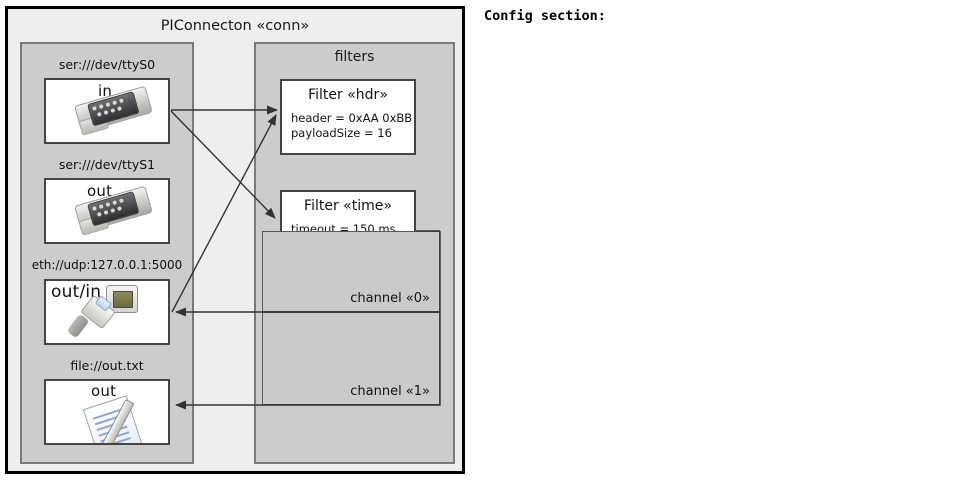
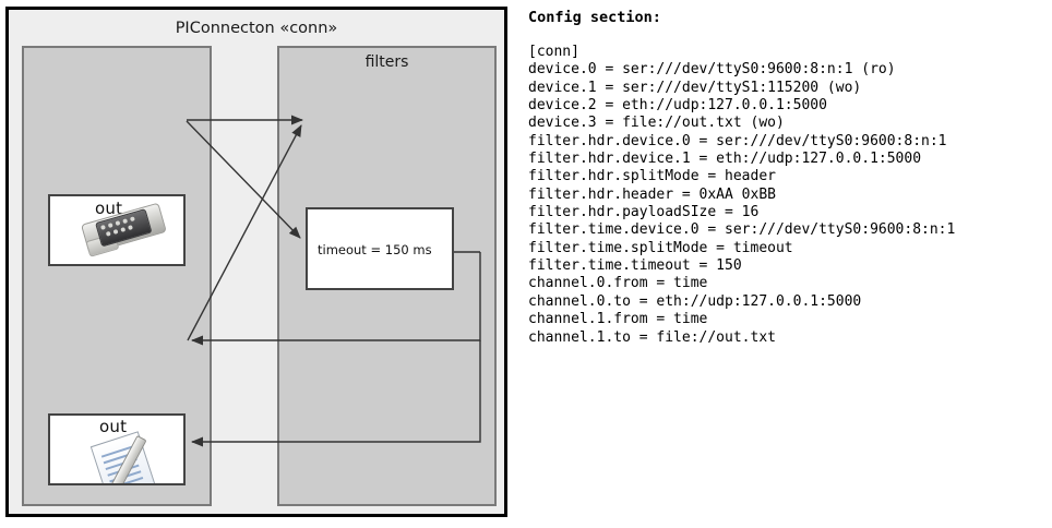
  PIConnecton «conn»
- ser:///dev/ttyS0
- in
- ser:///dev/ttyS1
  out
- eth://udp:127.0.0.1:5000
- out/in
- file://out.txt
  out
  filters
- Filter «hdr»
- header = 0xAA 0xBB
- payloadSize = 16
- Filter «time»
  timeout = 150 ms
- channel «0»
- channel «1»
  Config section:
+ [conn]
+ device.0 = ser:///dev/ttyS0:9600:8:n:1 (ro)
+ device.1 = ser:///dev/ttyS1:115200 (wo)
+ device.2 = eth://udp:127.0.0.1:5000
+ device.3 = file://out.txt (wo)
+ filter.hdr.device.0 = ser:///dev/ttyS0:9600:8:n:1
+ filter.hdr.device.1 = eth://udp:127.0.0.1:5000
+ filter.hdr.splitMode = header
+ filter.hdr.header = 0xAA 0xBB
+ filter.hdr.payloadSIze = 16
+ filter.time.device.0 = ser:///dev/ttyS0:9600:8:n:1
+ filter.time.splitMode = timeout
+ filter.time.timeout = 150
+ channel.0.from = time
+ channel.0.to = eth://udp:127.0.0.1:5000
+ channel.1.from = time
+ channel.1.to = file://out.txt
